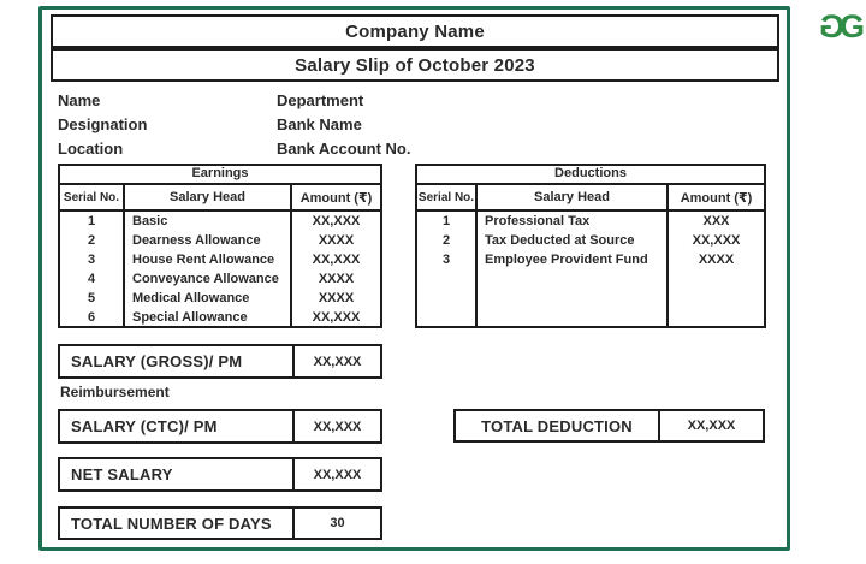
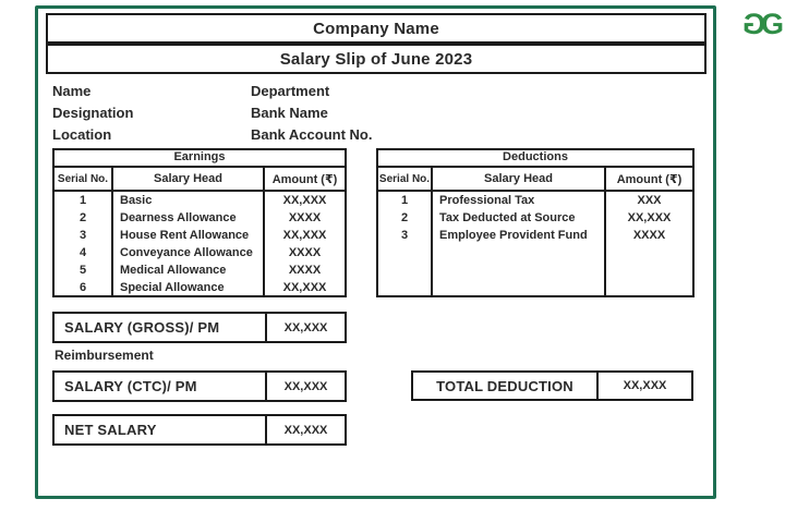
  G
  Company Name
- Salary Slip of October 2023
+ Salary Slip of June 2023
  Name
  Department
  Designation
  Bank Name
  Location
  Bank Account No.
  Earnings
  Serial No.
  Salary Head
  Amount (₹)
  1
  Basic
  XX,XXX
  2
  Dearness Allowance
  XXXX
  3
  House Rent Allowance
  XX,XXX
  4
  Conveyance Allowance
  XXXX
  5
  Medical Allowance
  XXXX
  6
  Special Allowance
  XX,XXX
  Deductions
  Serial No.
  Salary Head
  Amount (₹)
  1
  Professional Tax
  XXX
  2
  Tax Deducted at Source
  XX,XXX
  3
  Employee Provident Fund
  XXXX
  SALARY (GROSS)/ PM
  XX,XXX
  Reimbursement
  SALARY (CTC)/ PM
  XX,XXX
  TOTAL DEDUCTION
  XX,XXX
  NET SALARY
  XX,XXX
- TOTAL NUMBER OF DAYS
- 30
